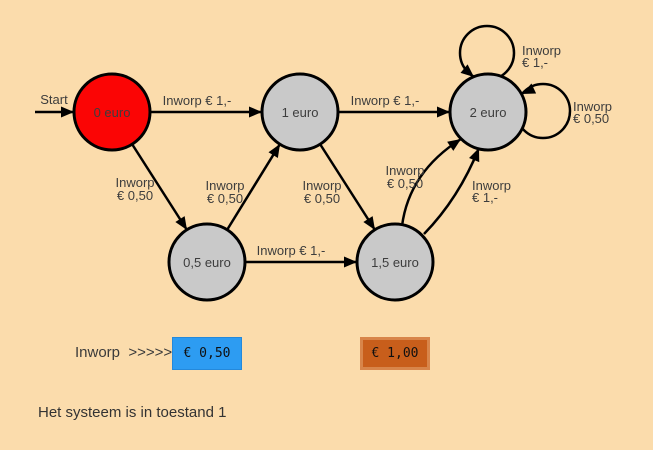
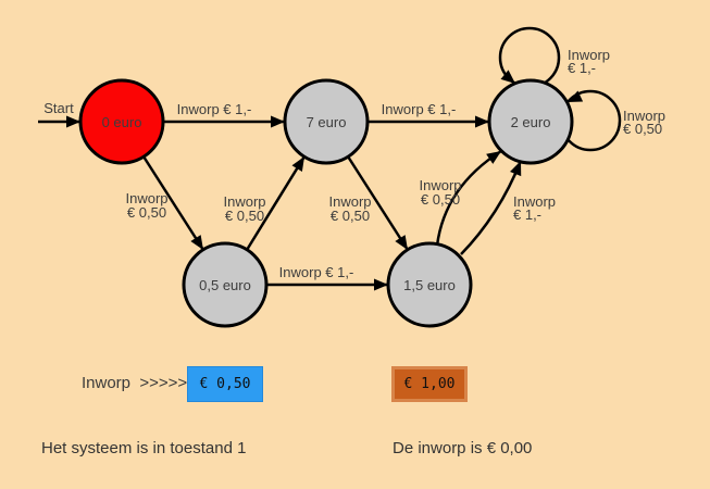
  Start
  0 euro
- 1 euro
+ 7 euro
  2 euro
  0,5 euro
  1,5 euro
  Inworp € 1,-
  Inworp € 1,-
  Inworp
  € 0,50
  Inworp
  € 0,50
  Inworp
  € 0,50
  Inworp € 1,-
  Inworp
  € 0,50
  Inworp
  € 1,-
  Inworp
  € 1,-
  Inworp
  € 0,50
  Inworp >>>>>
  € 0,50
  € 1,00
  Het systeem is in toestand 1
+ De inworp is € 0,00
